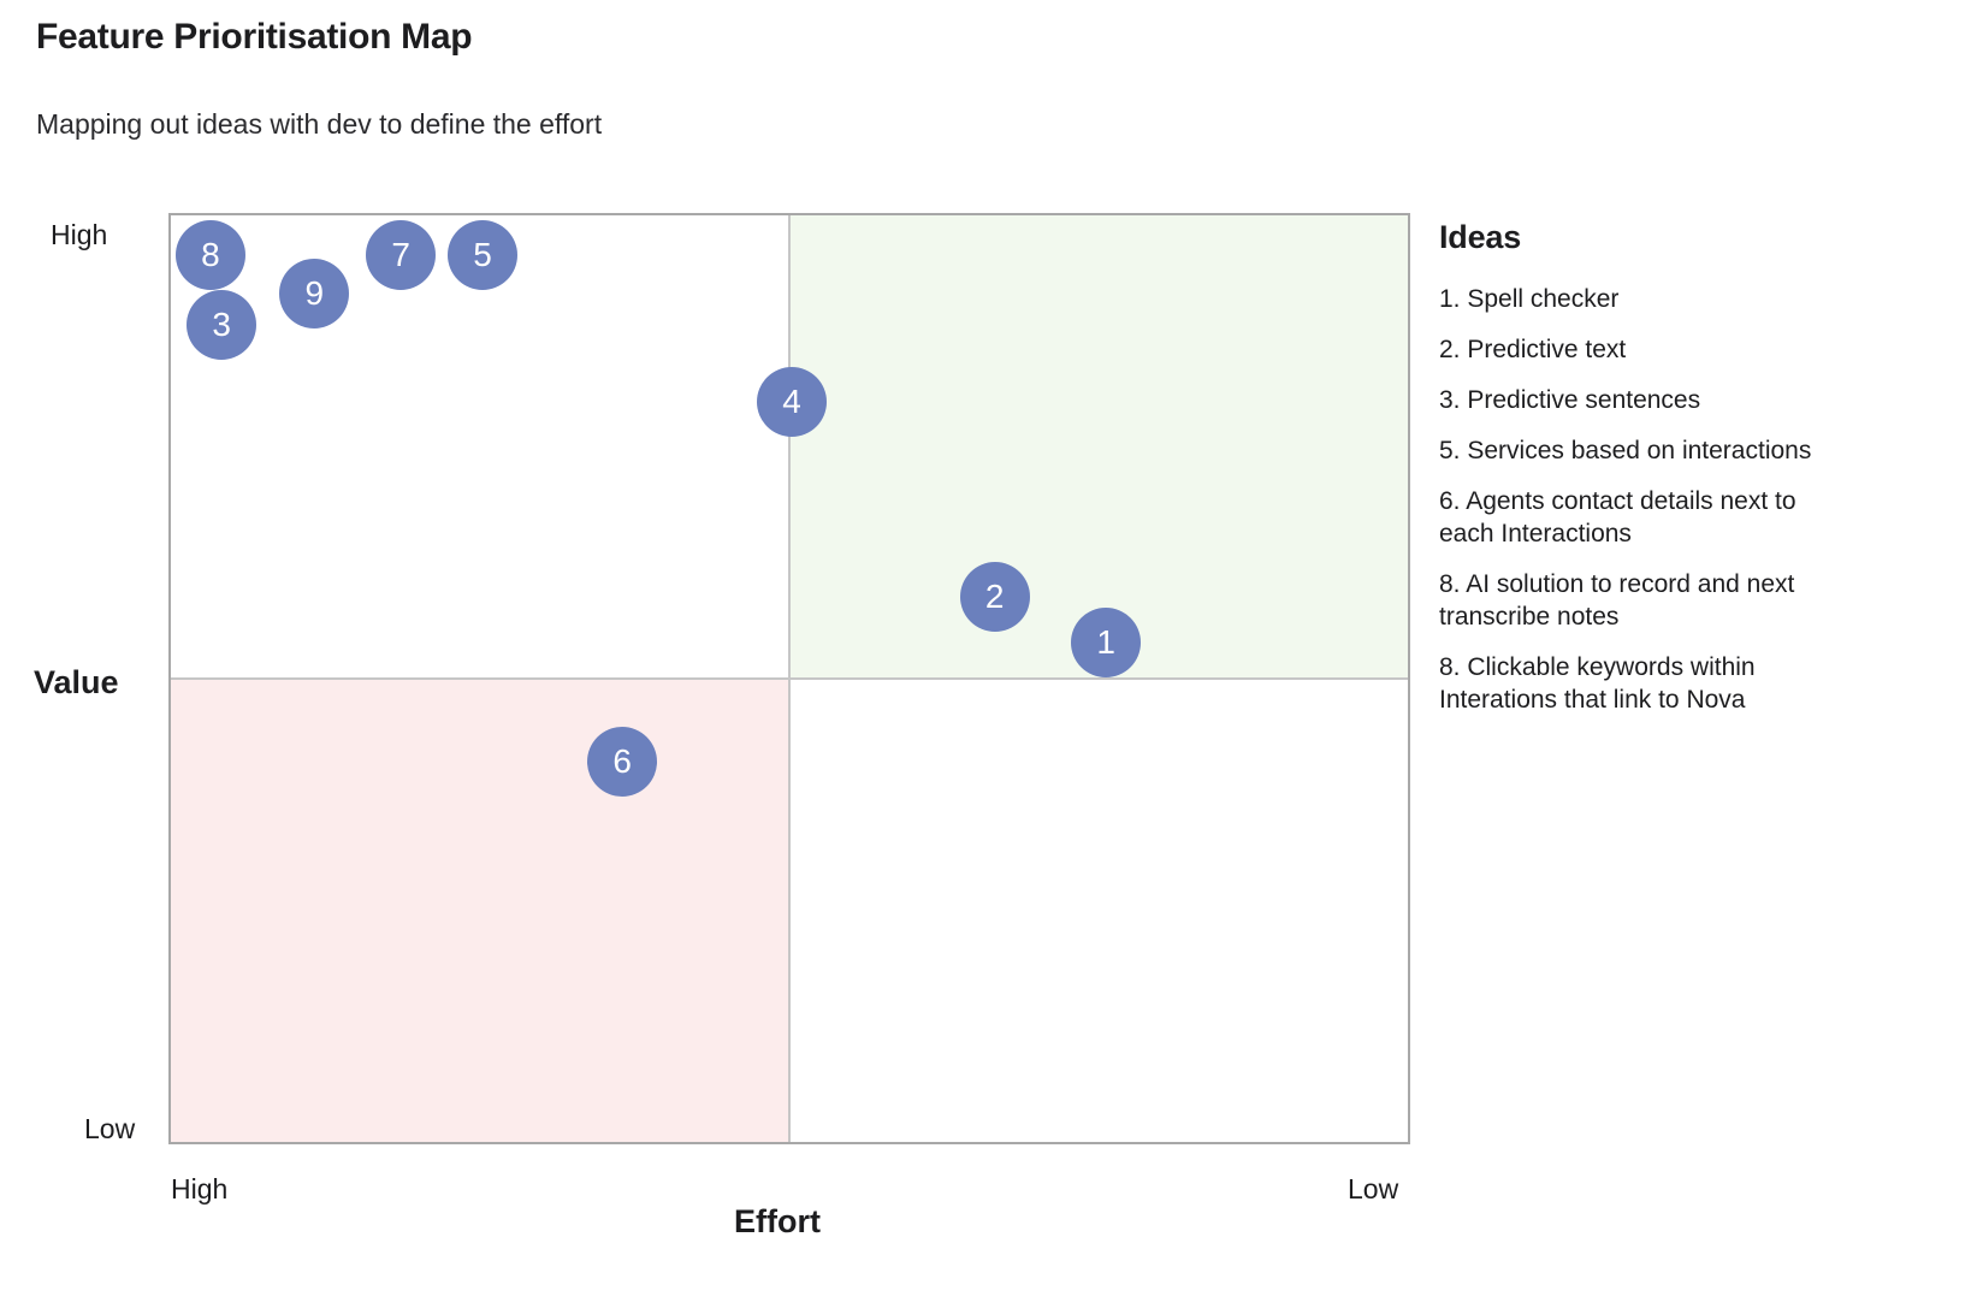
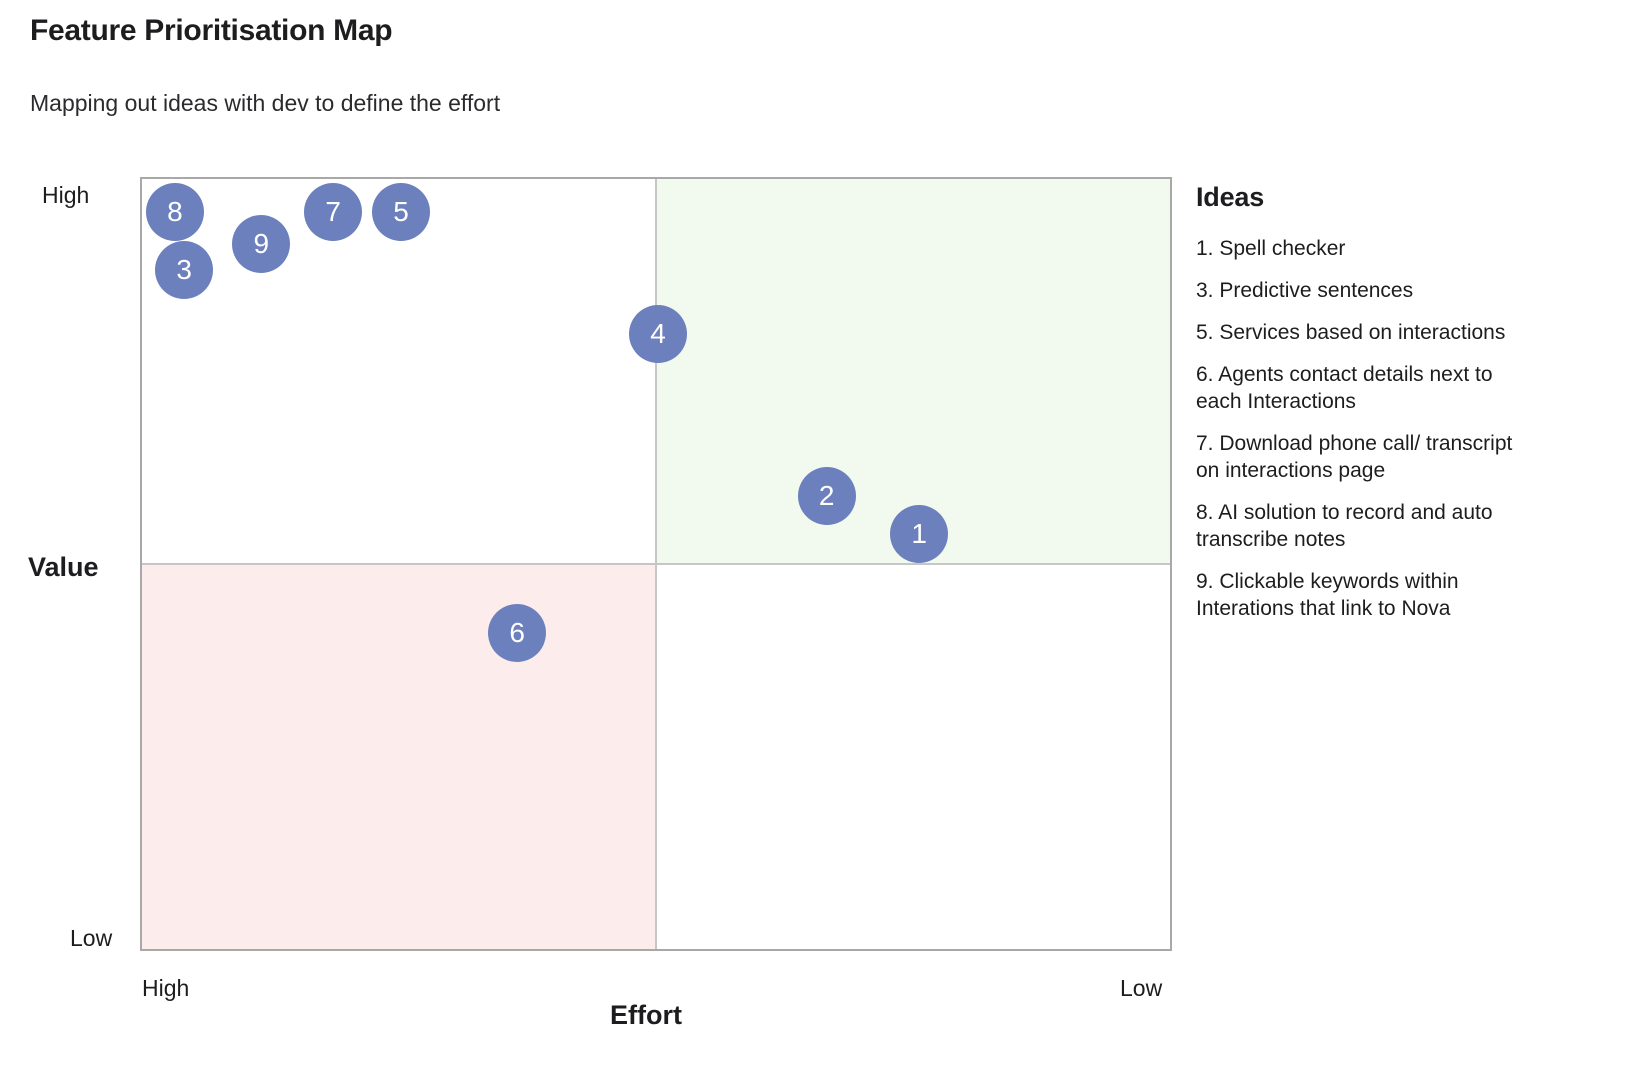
  Feature Prioritisation Map
  Mapping out ideas with dev to define the effort
  High
  Low
  Value
  High
  Low
  Effort
  1
  2
  3
  4
  5
  6
  7
  8
  9
  Ideas
  1. Spell checker
- 2. Predictive text
  3. Predictive sentences
  5. Services based on interactions
  6. Agents contact details next to each Interactions
+ 7. Download phone call/ transcript on interactions page
- 8. AI solution to record and next transcribe notes
+ 8. AI solution to record and auto transcribe notes
- 8. Clickable keywords within Interations that link to Nova
+ 9. Clickable keywords within Interations that link to Nova
